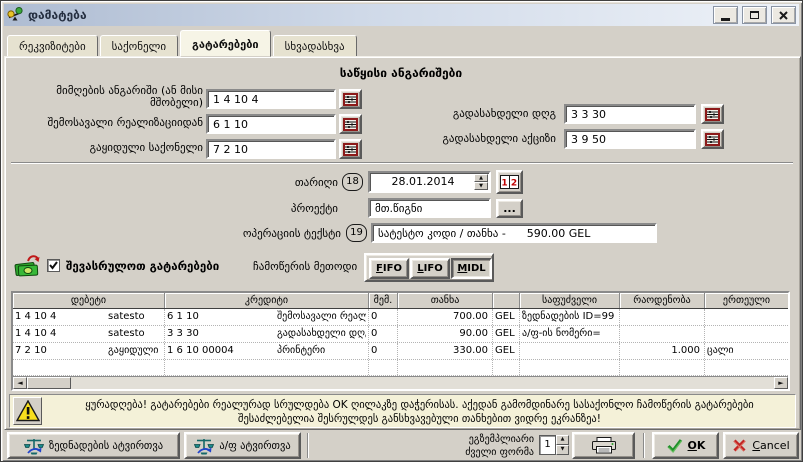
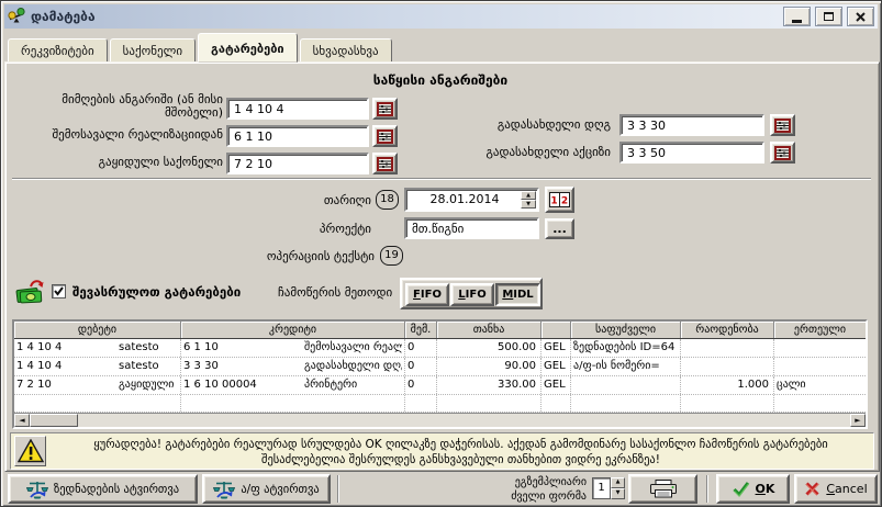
  დამატება
  რეკვიზიტები
  საქონელი
  გატარებები
  სხვადასხვა
  საწყისი ანგარიშები
  მიმღების ანგარიში (ან მისი მშობელი)
  1 4 10 4
  შემოსავალი რეალიზაციიდან
  6 1 10
  გაყიდული საქონელი
  7 2 10
  გადასახდელი დღგ
  3 3 30
  გადასახდელი აქციზი
- 3 9 50
+ 3 3 50
  თარიღი
  18
  28.01.2014
  1
  2
  პროექტი
  მთ.წიგნი
  ...
  ოპერაციის ტექსტი
  19
- სატესტო კოდი / თანხა - 590.00 GEL
  შევასრულოთ გატარებები
  ჩამოწერის მეთოდი
  FIFO
  LIFO
  MIDL
  დებეტი
  კრედიტი
  მემ.
  თანხა
  საფუძველი
  რაოდენობა
  ერთეული
  1 4 10 4
  satesto
  6 1 10
  0
- 700.00
+ 500.00
  GEL
- ზედნადების ID=99
+ ზედნადების ID=64
  1 4 10 4
  satesto
  3 3 30
  გადასახდელი დღ
  0
  90.00
  GEL
  ა/ფ-ის ნომერი=
  7 2 10
  1 6 10 00004
  პრინტერი
  0
  330.00
  GEL
  1.000
  ცალი
  ◄
  ►
  ყურადღება! გატარებები რეალურად სრულდება OK ღილაკზე დაჭერისას. აქედან გამომდინარე სასაქონლო ჩამოწერის გატარებები
  შესაძლებელია შესრულდეს განსხვავებული თანხებით ვიდრე ეკრანზეა!
  ზედნადების ატვირთვა
  ა/ფ ატვირთვა
  ეგზემპლიარი
  ძველი ფორმა
  1
  OK
  Cancel
